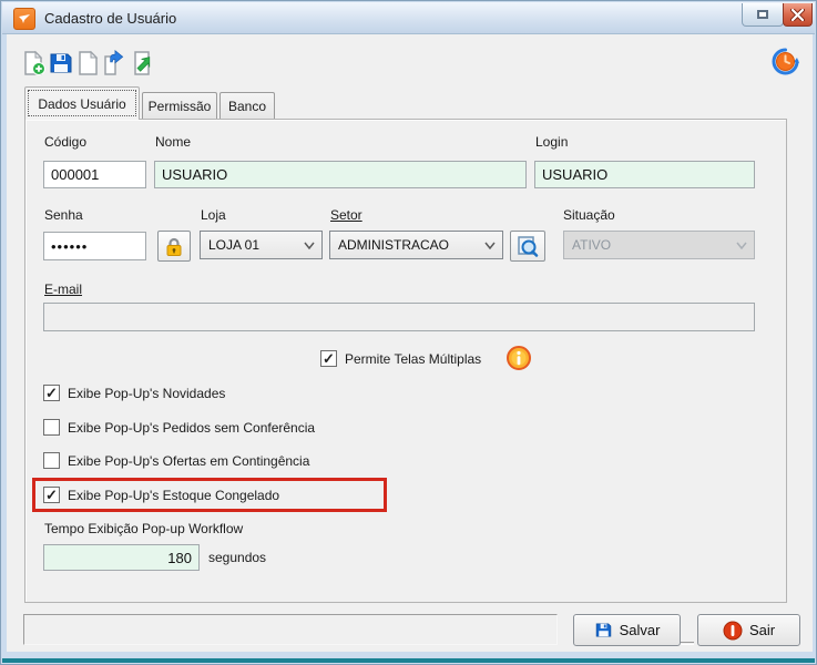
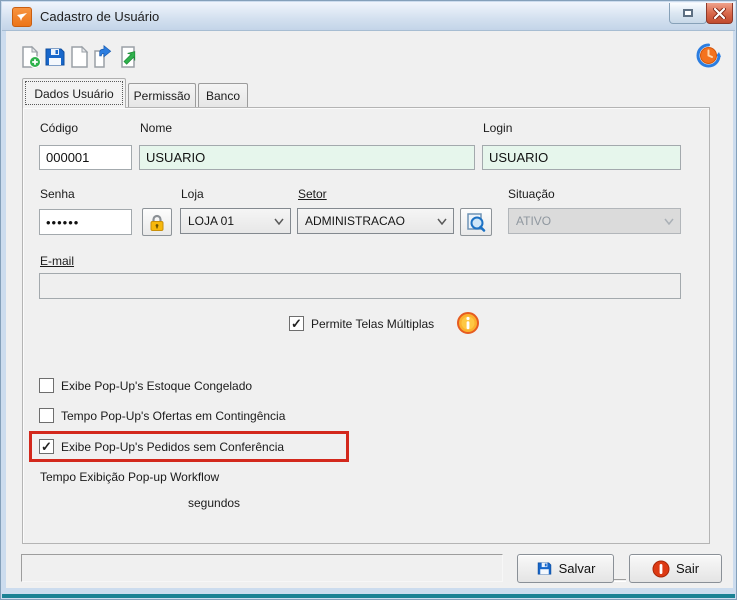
  Cadastro de Usuário
  Dados Usuário
  Permissão
  Banco
  Código
  Nome
  Login
  000001
  USUARIO
  USUARIO
  Senha
  Loja
  Setor
  Situação
  ••••••
  LOJA 01
  ADMINISTRACAO
  ATIVO
  E-mail
  Permite Telas Múltiplas
- Exibe Pop-Up's Novidades
- Exibe Pop-Up's Pedidos sem Conferência
+ Exibe Pop-Up's Estoque Congelado
- Exibe Pop-Up's Ofertas em Contingência
+ Tempo Pop-Up's Ofertas em Contingência
- Exibe Pop-Up's Estoque Congelado
+ Exibe Pop-Up's Pedidos sem Conferência
  Tempo Exibição Pop-up Workflow
- 180
  segundos
  Salvar
  Sair
